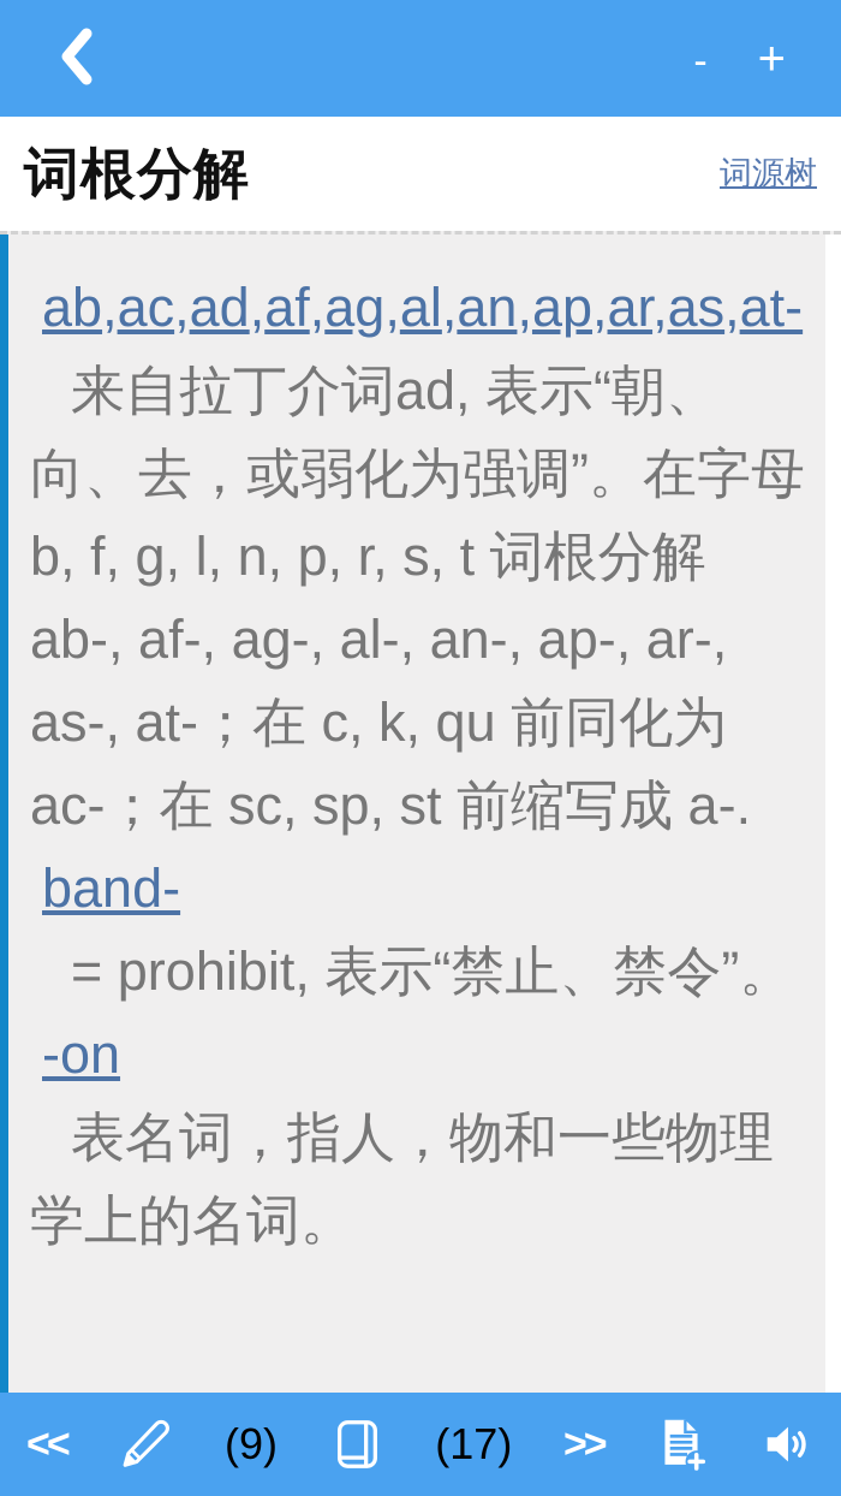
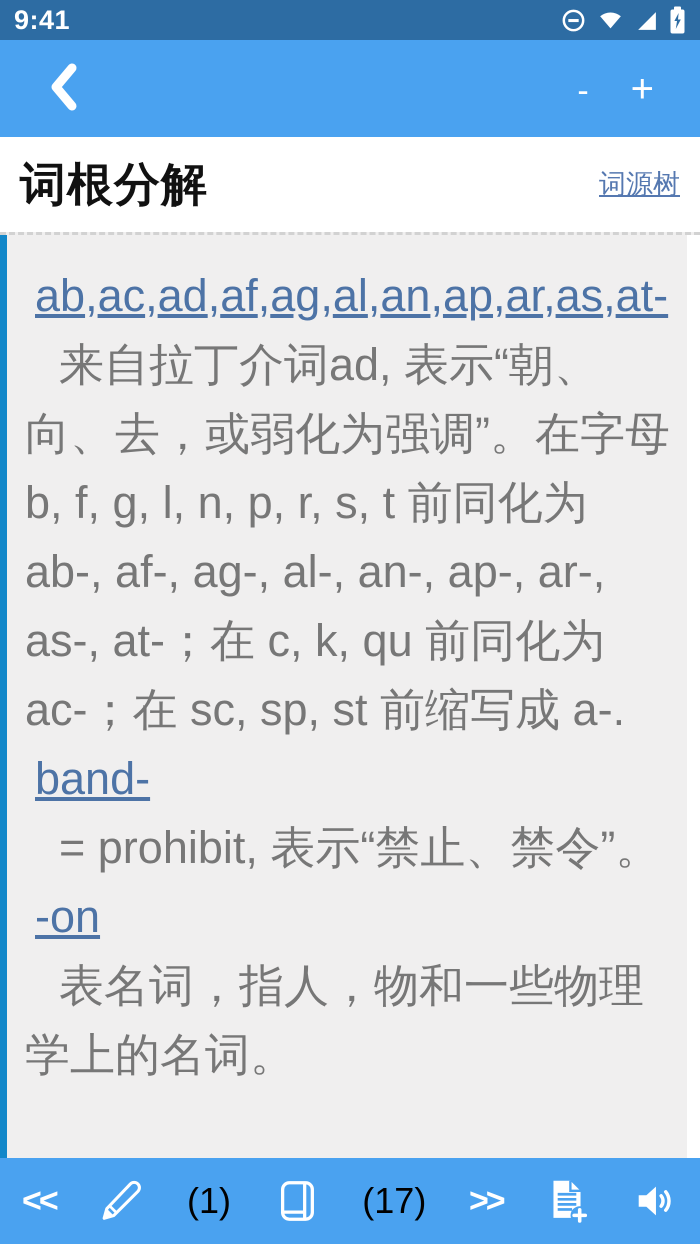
+ 9:41
  -
  +
  词根分解
  词源树
  ab,ac,ad,af,ag,al,an,ap,ar,as,at-
- 来自拉丁介词ad, 表示“朝、向、去，或弱化为强调”。在字母 b, f, g, l, n, p, r, s, t 词根分解 ab-, af-, ag-, al-, an-, ap-, ar-, as-, at-；在 c, k, qu 前同化为 ac-；在 sc, sp, st 前缩写成 a-.
+ 来自拉丁介词ad, 表示“朝、向、去，或弱化为强调”。在字母 b, f, g, l, n, p, r, s, t 前同化为 ab-, af-, ag-, al-, an-, ap-, ar-, as-, at-；在 c, k, qu 前同化为 ac-；在 sc, sp, st 前缩写成 a-.
  band-
  = prohibit, 表示“禁止、禁令”。
  -on
  表名词，指人，物和一些物理学上的名词。
  <<
- (9)
+ (1)
  (17)
  >>
